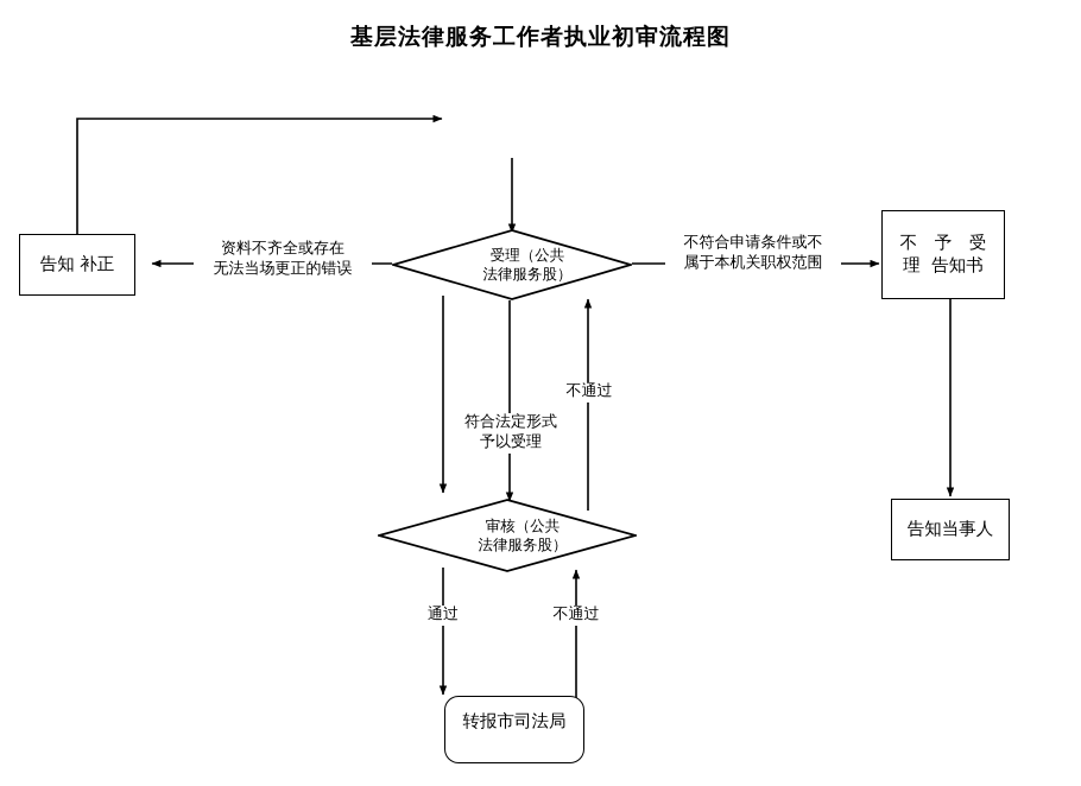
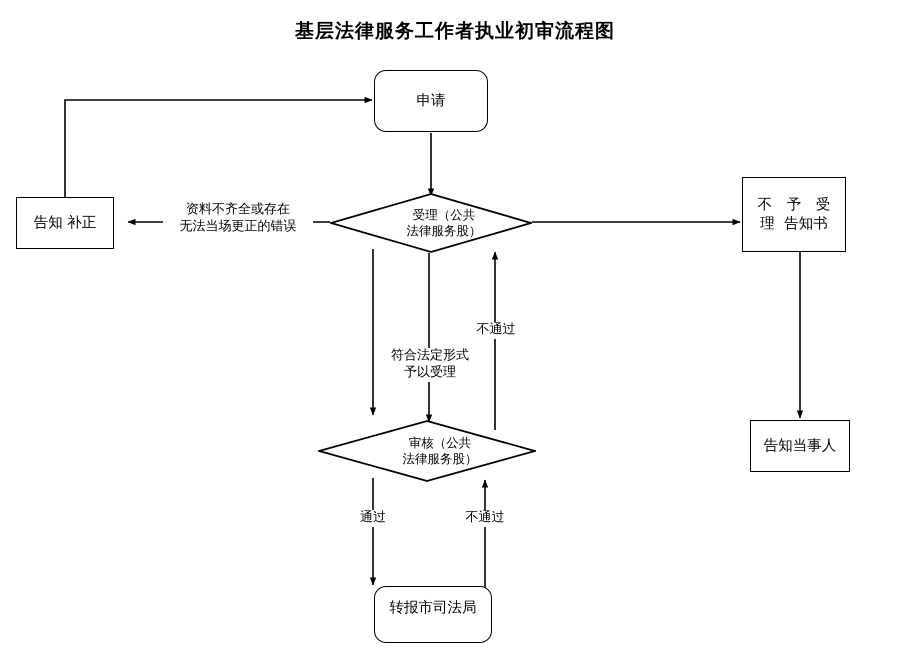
  基层法律服务工作者执业初审流程图
+ 申请
  受理（公共
  法律服务股）
  告知 补正
  不 予 受 理 告知书
  告知当事人
  审核（公共
  法律服务股）
  转报市司法局
  资料不齐全或存在
  无法当场更正的错误
- 不符合申请条件或不
- 属于本机关职权范围
  符合法定形式
  予以受理
  不通过
  通过
  不通过
